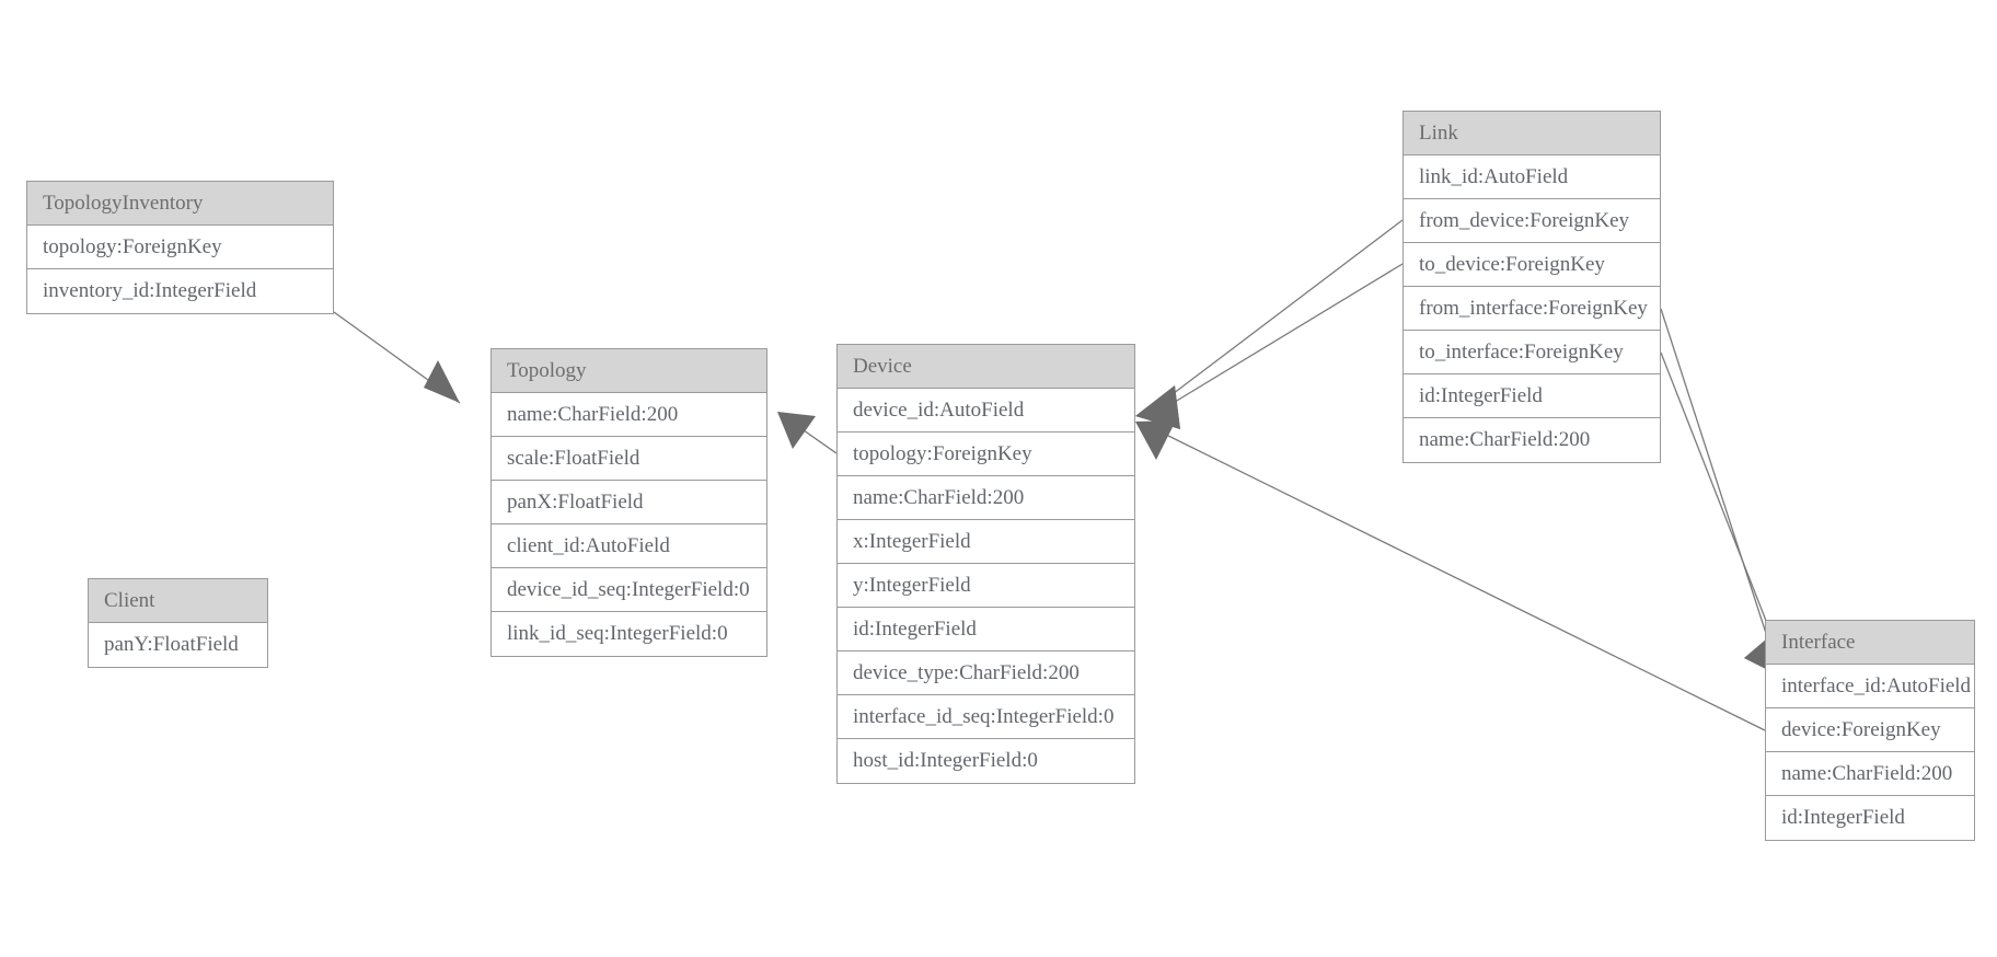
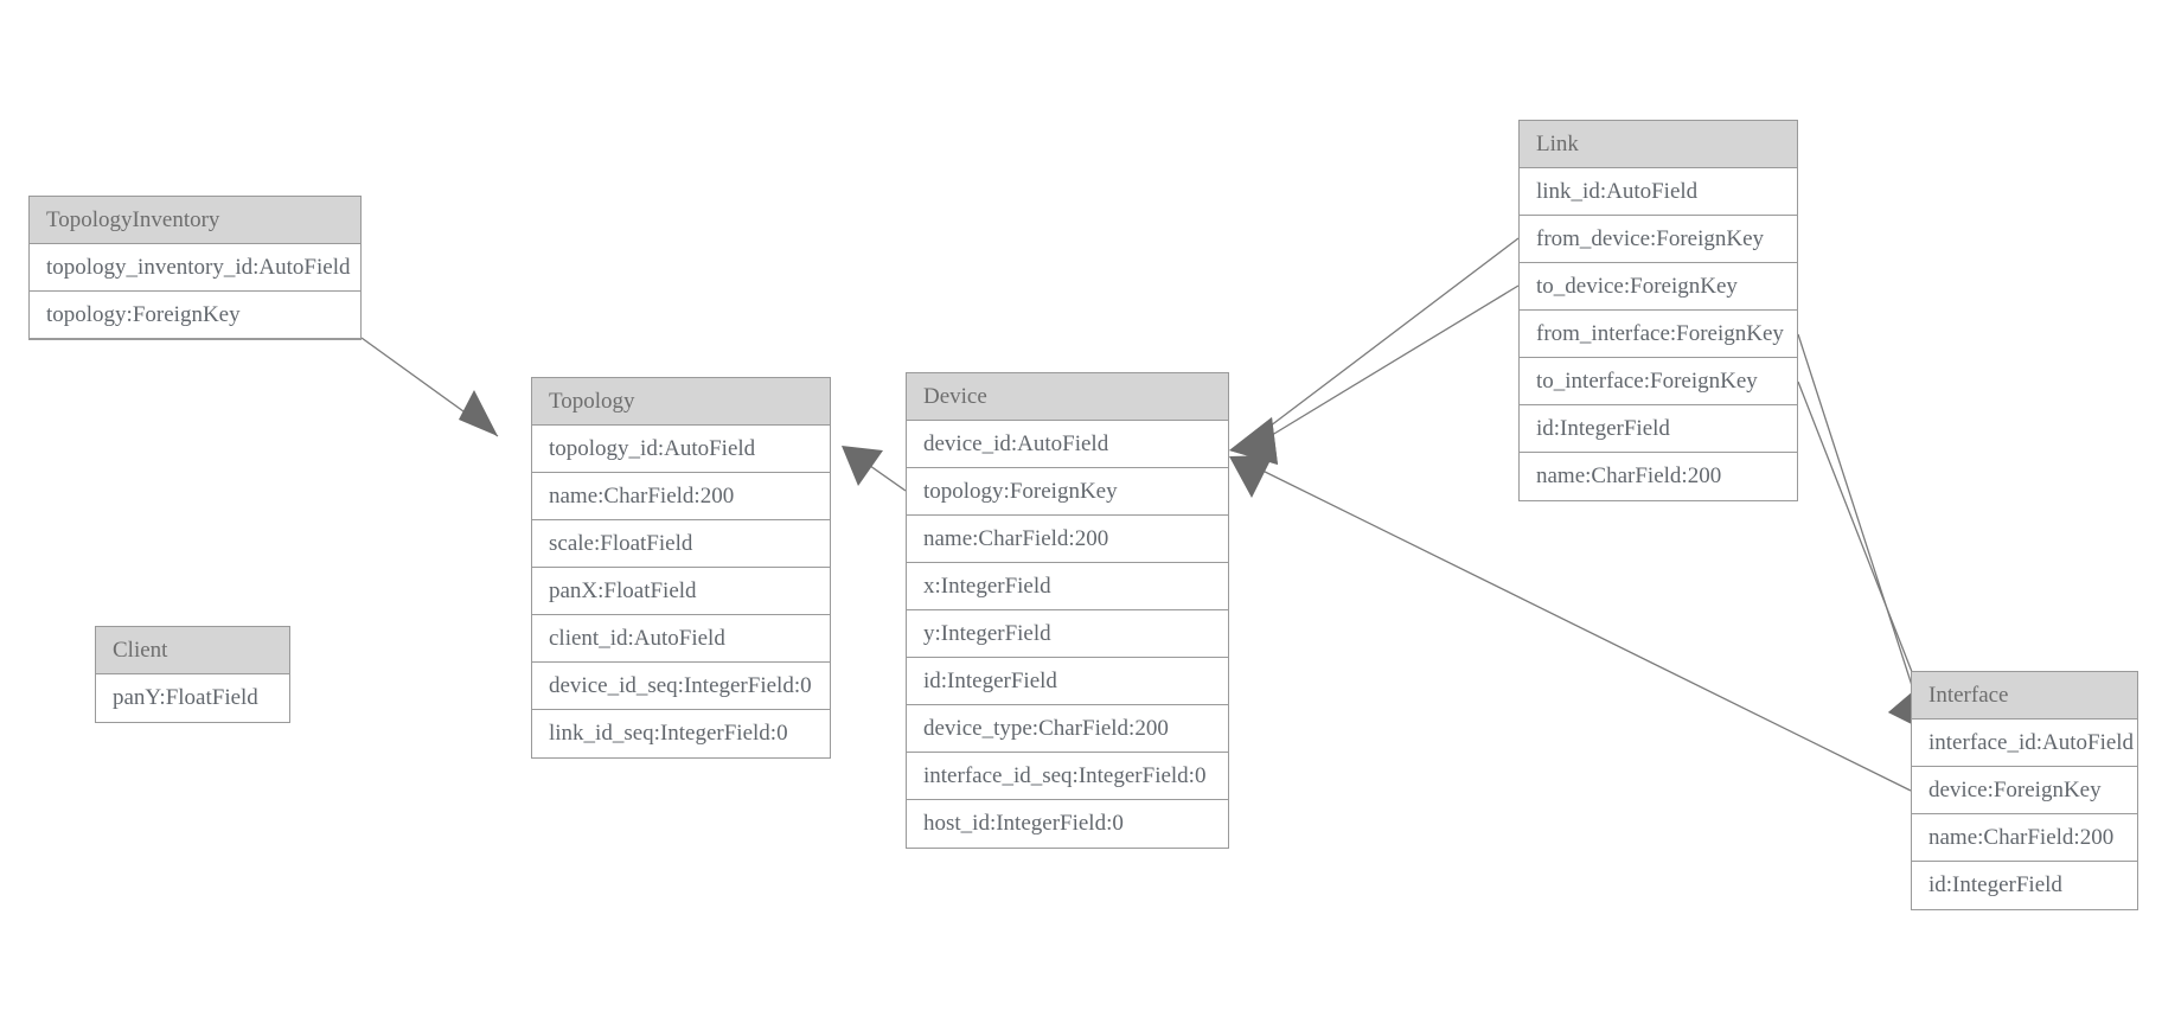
  TopologyInventory
+ topology_inventory_id:AutoField
  topology:ForeignKey
- inventory_id:IntegerField
  Topology
+ topology_id:AutoField
  name:CharField:200
  scale:FloatField
  panX:FloatField
  client_id:AutoField
  device_id_seq:IntegerField:0
  link_id_seq:IntegerField:0
  Client
  panY:FloatField
  Device
  device_id:AutoField
  topology:ForeignKey
  name:CharField:200
  x:IntegerField
  y:IntegerField
  id:IntegerField
  device_type:CharField:200
  interface_id_seq:IntegerField:0
  host_id:IntegerField:0
  Link
  link_id:AutoField
  from_device:ForeignKey
  to_device:ForeignKey
  from_interface:ForeignKey
  to_interface:ForeignKey
  id:IntegerField
  name:CharField:200
  Interface
  interface_id:AutoField
  device:ForeignKey
  name:CharField:200
  id:IntegerField
